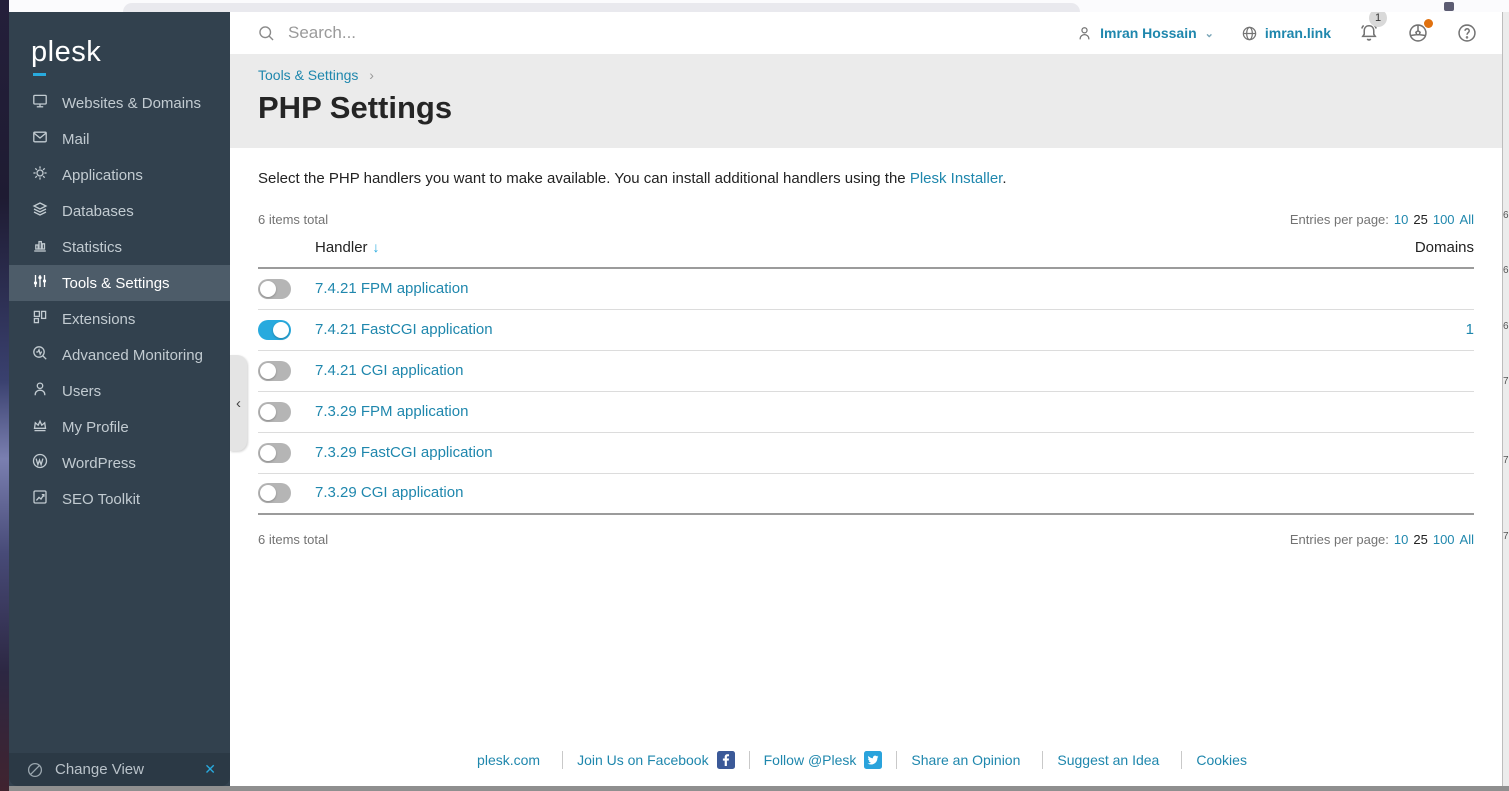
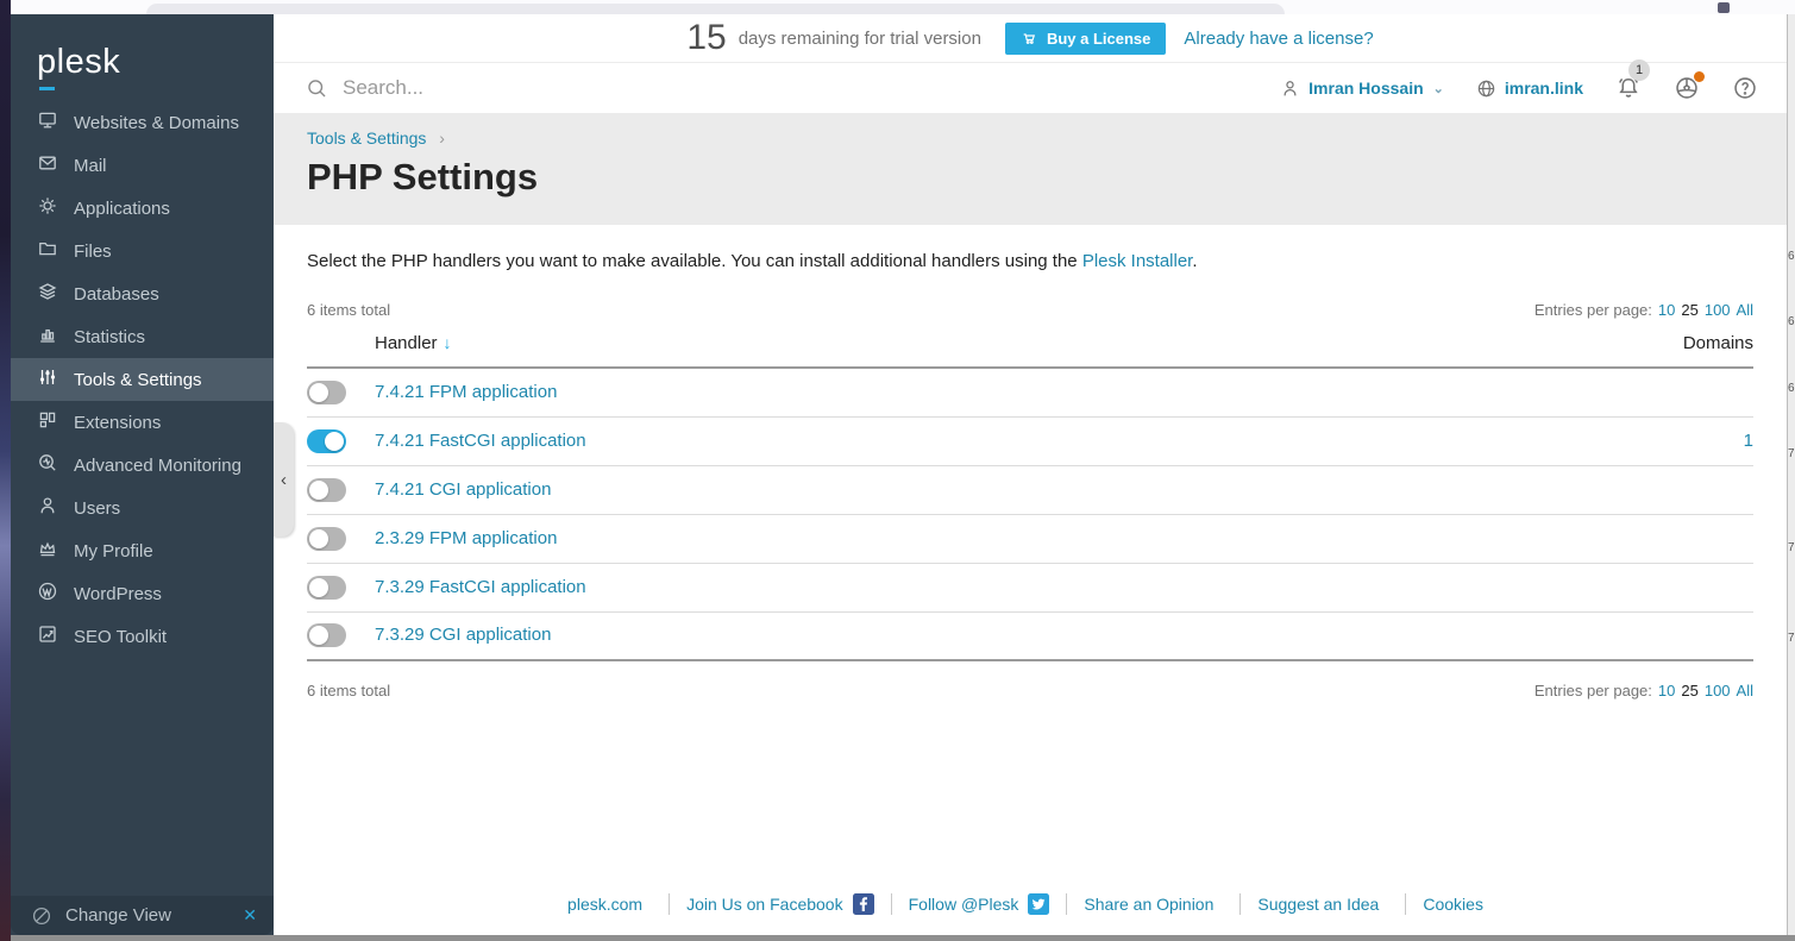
  6
  6
  6
  7
  7
  7
  plesk
  Websites & Domains
  Mail
  Applications
+ Files
  Databases
  Statistics
  Tools & Settings
  Extensions
  Advanced Monitoring
  Users
  My Profile
  WordPress
  SEO Toolkit
  Change View
  ✕
  ‹
+ 15
+ days remaining for trial version
+ Buy a License
+ Already have a license?
  Search...
  Imran Hossain
  ⌄
  imran.link
  1
  Tools & Settings ›
  PHP Settings
  Select the PHP handlers you want to make available. You can install additional handlers using the Plesk Installer.
  6 items total
  Entries per page:
  10
  25
  100
  All
  	Handler ↓	Domains
  	7.4.21 FPM application
  	7.4.21 FastCGI application	1
  	7.4.21 CGI application
- 	7.3.29 FPM application
+ 	2.3.29 FPM application
  	7.3.29 FastCGI application
  	7.3.29 CGI application
  6 items total
  Entries per page:
  10
  25
  100
  All
  plesk.com
  Join Us on Facebook
  Follow @Plesk
  Share an Opinion
  Suggest an Idea
  Cookies
